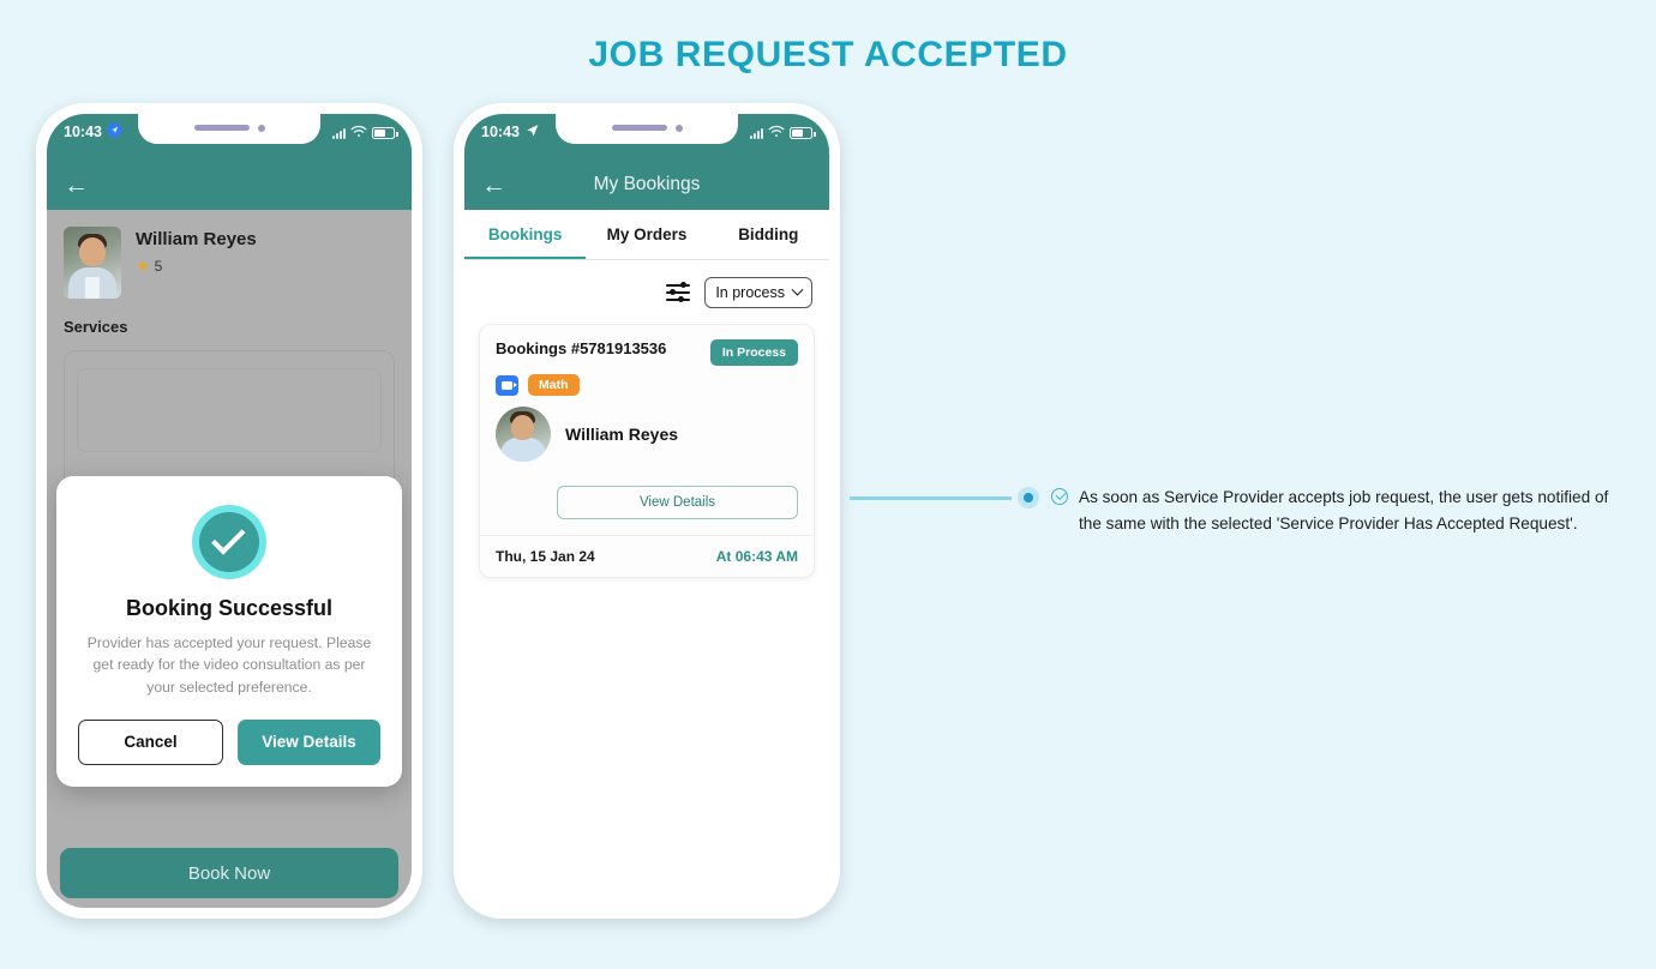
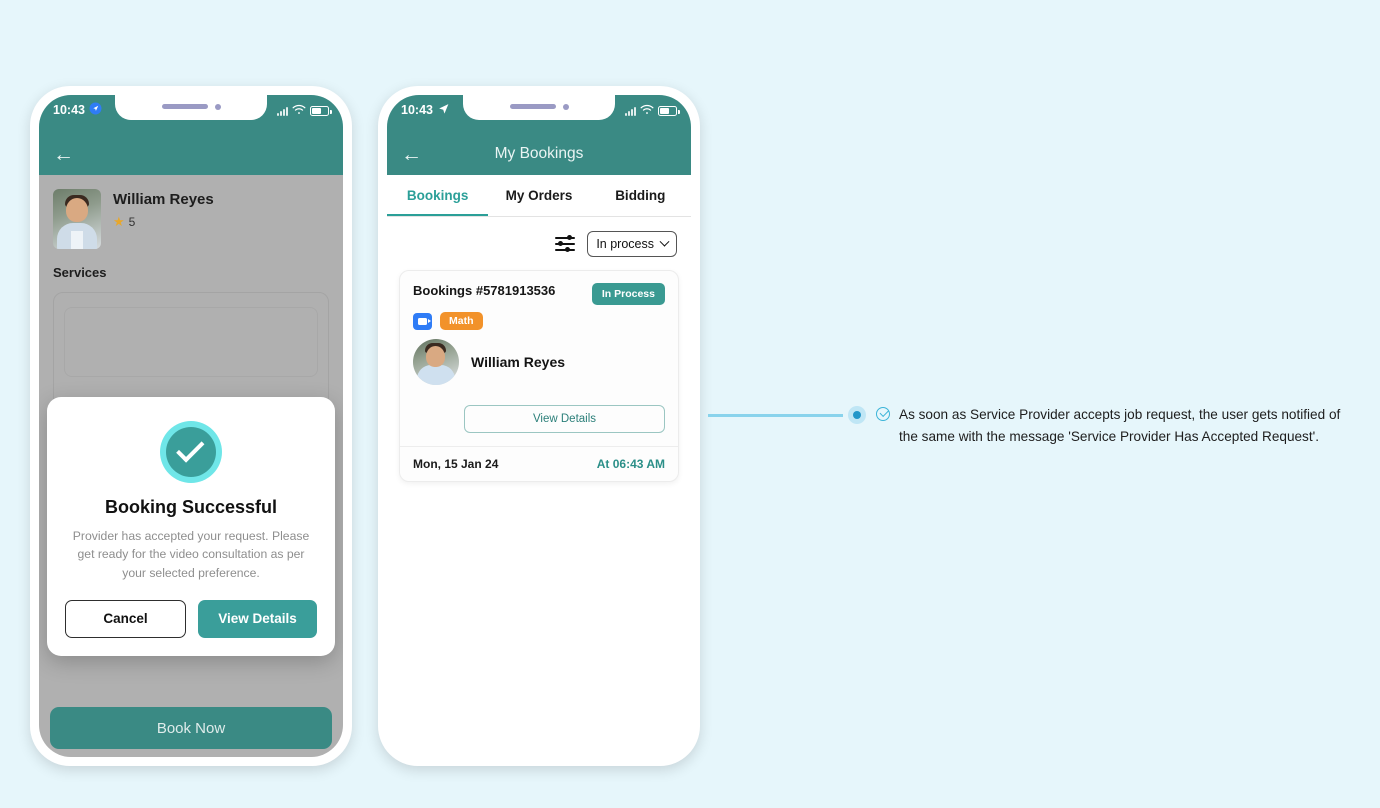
- JOB REQUEST ACCEPTED
  10:43
  ←
  William Reyes
  ★
  5
  Services
  Book Now
  Booking Successful
  Provider has accepted your request. Please get ready for the video consultation as per your selected preference.
  Cancel
  View Details
  10:43
  ←
  My Bookings
  Bookings
  My Orders
  Bidding
  In process
  Bookings #5781913536
  In Process
  Math
  William Reyes
  View Details
- Thu, 15 Jan 24
+ Mon, 15 Jan 24
  At 06:43 AM
- As soon as Service Provider accepts job request, the user gets notified of the same with the selected 'Service Provider Has Accepted Request'.
+ As soon as Service Provider accepts job request, the user gets notified of the same with the message 'Service Provider Has Accepted Request'.
